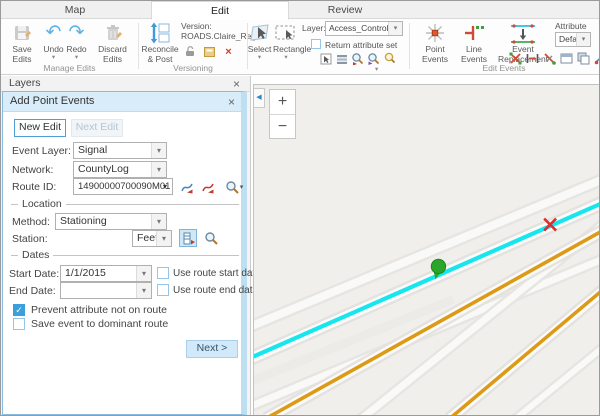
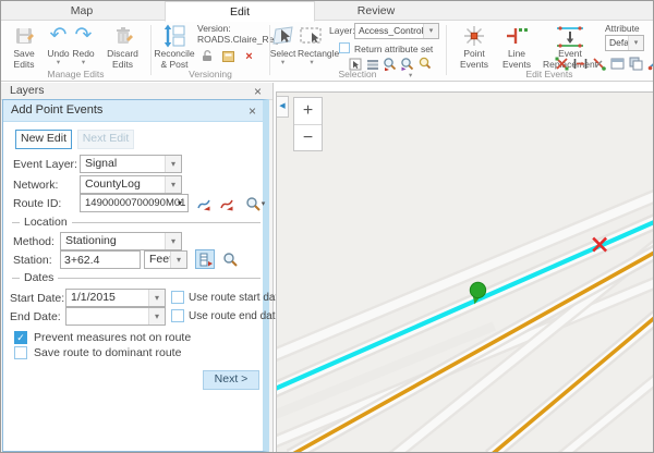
  Map
  Edit
  Review
  Save Edits
  ↶
  Undo
  ↷
  Redo
  Discard Edits
  Manage Edits
  Reconcile & Post
  Version:
  ROADS.Claire_R
  ×
  Versioning
  Select
  Rectangle
  Layer
  Access_Contro
  Return attribute set
+ Selection
  Point Events
  Line Events
  Event Repacent
  Edit Events
  Layers
  ×
  Add Point Events
  ×
  New Edit
  Next Edit
  Event Layer:
  Signal
  ▾
  Network:
  CountyLog
  ▾
  Route ID:
  14900000700090M01
  ▾
  Location
  Method:
  Stationing
  ▾
  Station:
+ 3+62.4
  Fee
  ▾
  Dates
  Start Date:
  1/1/2015
  ▾
  Use route start da
  End Date:
  ▾
  Use route end dat
  ✓
- Prevent attribute not on route
+ Prevent measures not on route
- Save event to dominant route
+ Save route to dominant route
  Next >
  +
  −
